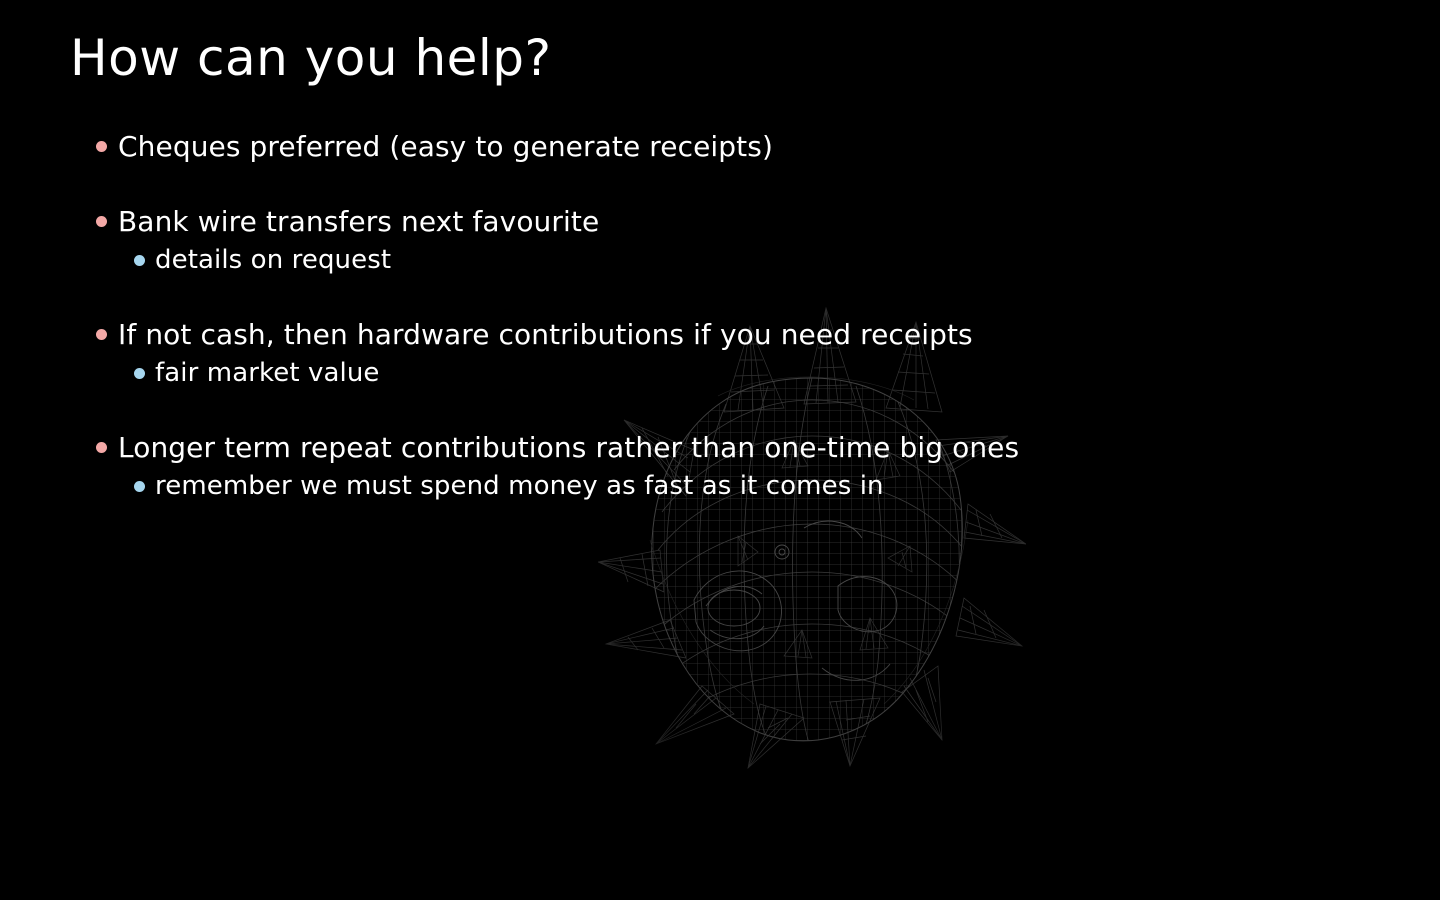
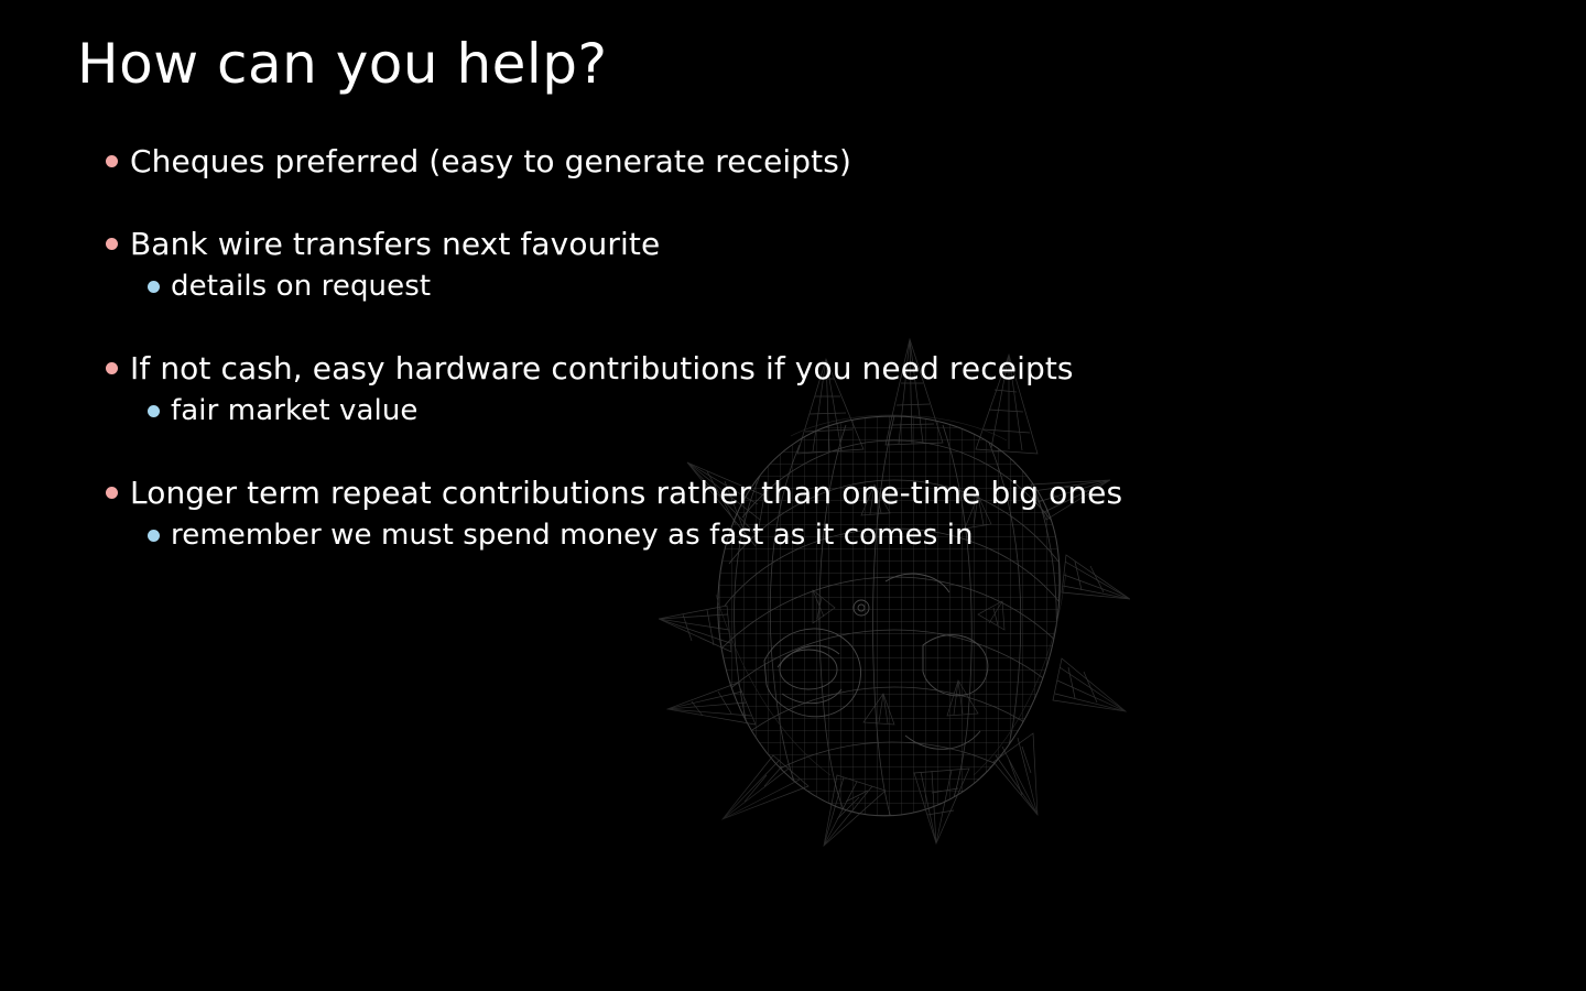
  How can you help?
  Cheques preferred (easy to generate receipts)
  Bank wire transfers next favourite
  details on request
- If not cash, then hardware contributions if you need receipts
+ If not cash, easy hardware contributions if you need receipts
  fair market value
  Longer term repeat contributions rather than one-time big ones
  remember we must spend money as fast as it comes in
